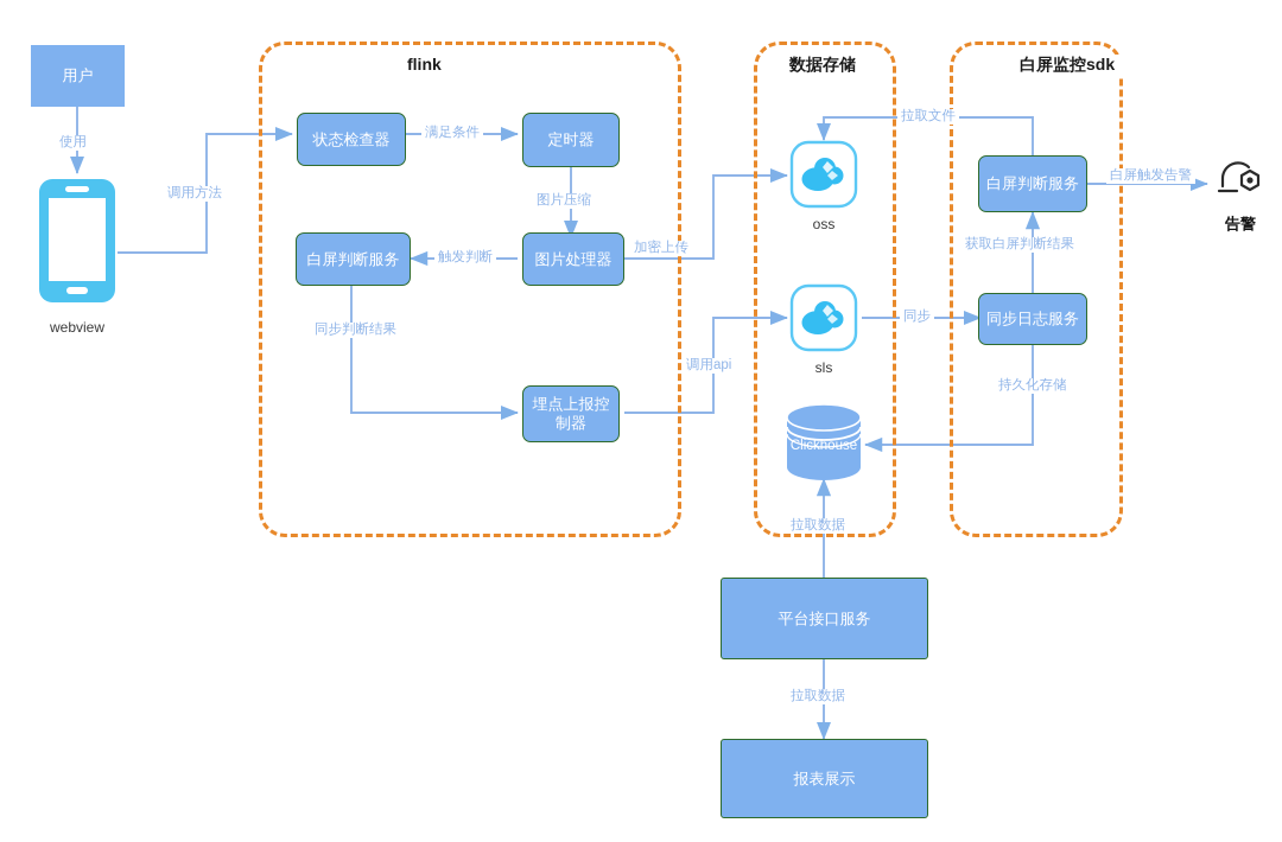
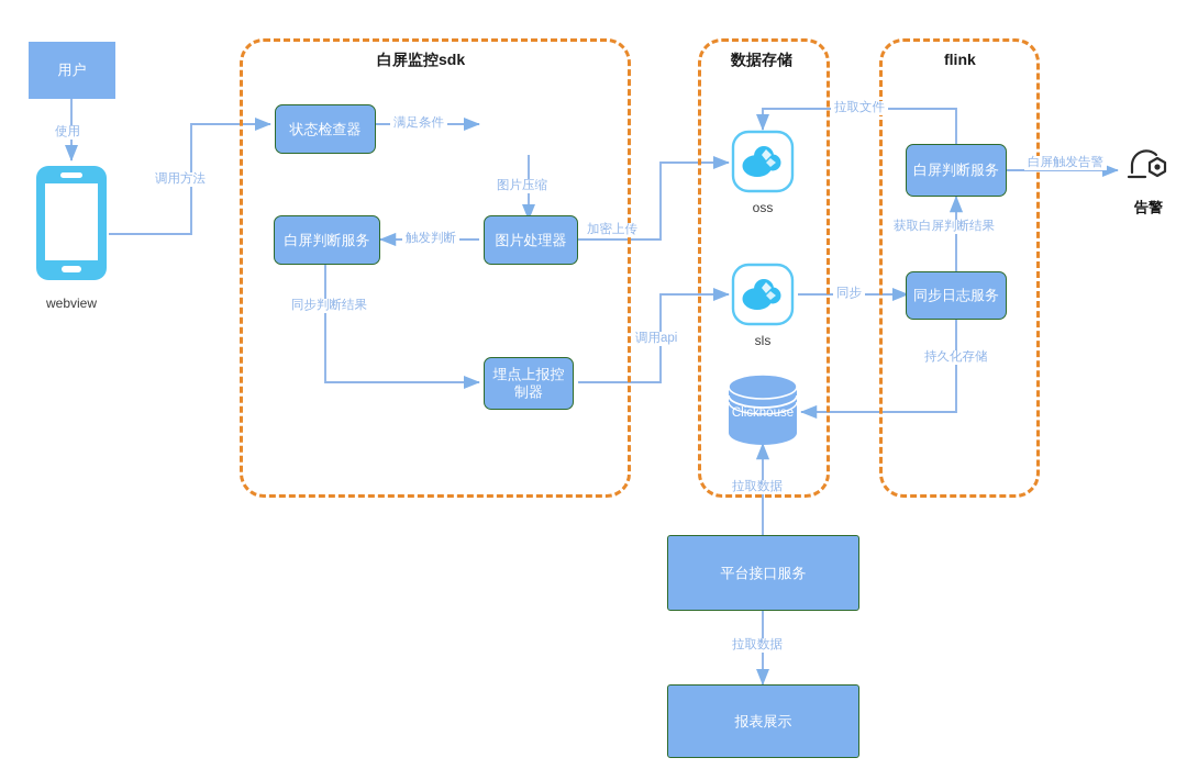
- flink
+ 白屏监控sdk
  数据存储
- 白屏监控sdk
+ flink
  用户
  webview
  状态检查器
- 定时器
  图片处理器
  白屏判断服务
  埋点上报控制器
  oss
  sls
  Clickhouse
  白屏判断服务
  同步日志服务
  告警
  平台接口服务
  报表展示
  使用
  调用方法
  满足条件
  图片压缩
  触发判断
  加密上传
  同步判断结果
  调用api
  拉取文件
  同步
  获取白屏判断结果
  持久化存储
  白屏触发告警
  拉取数据
  拉取数据
